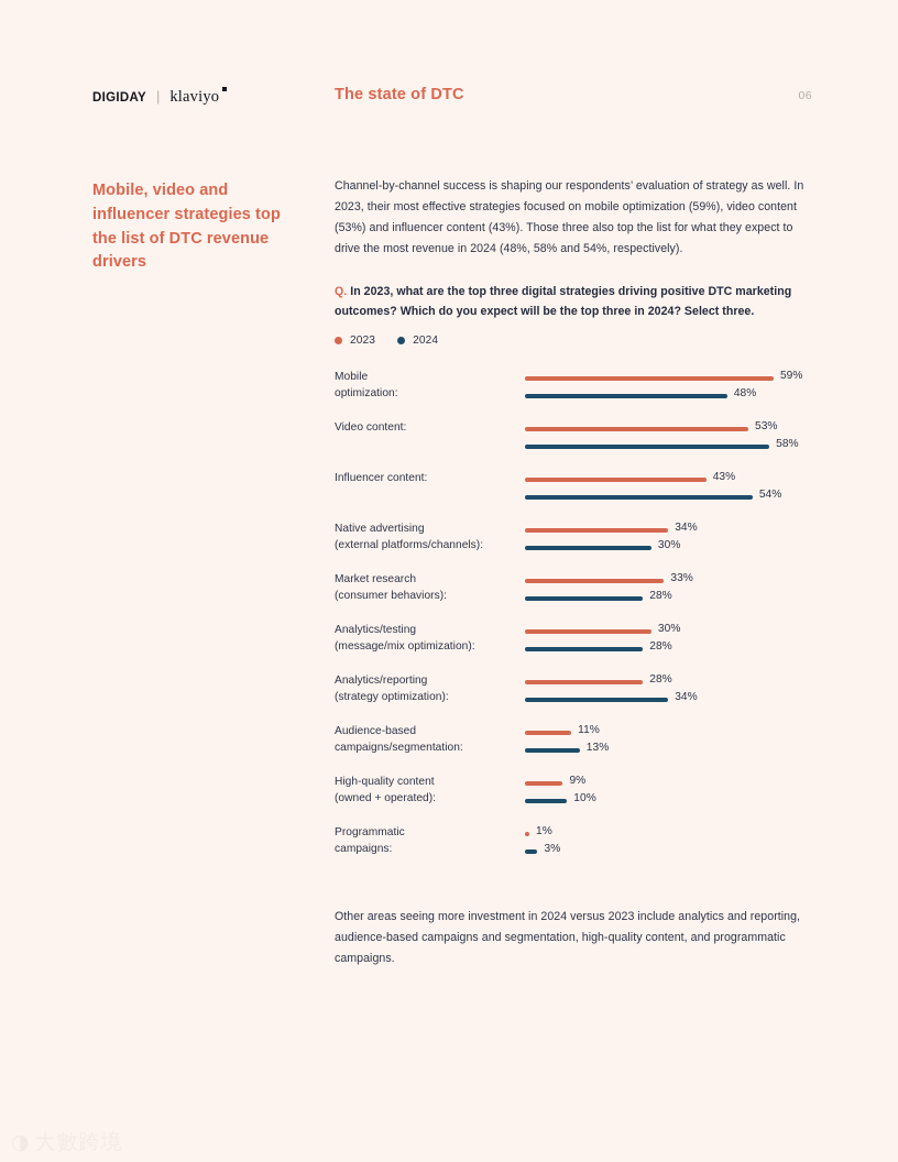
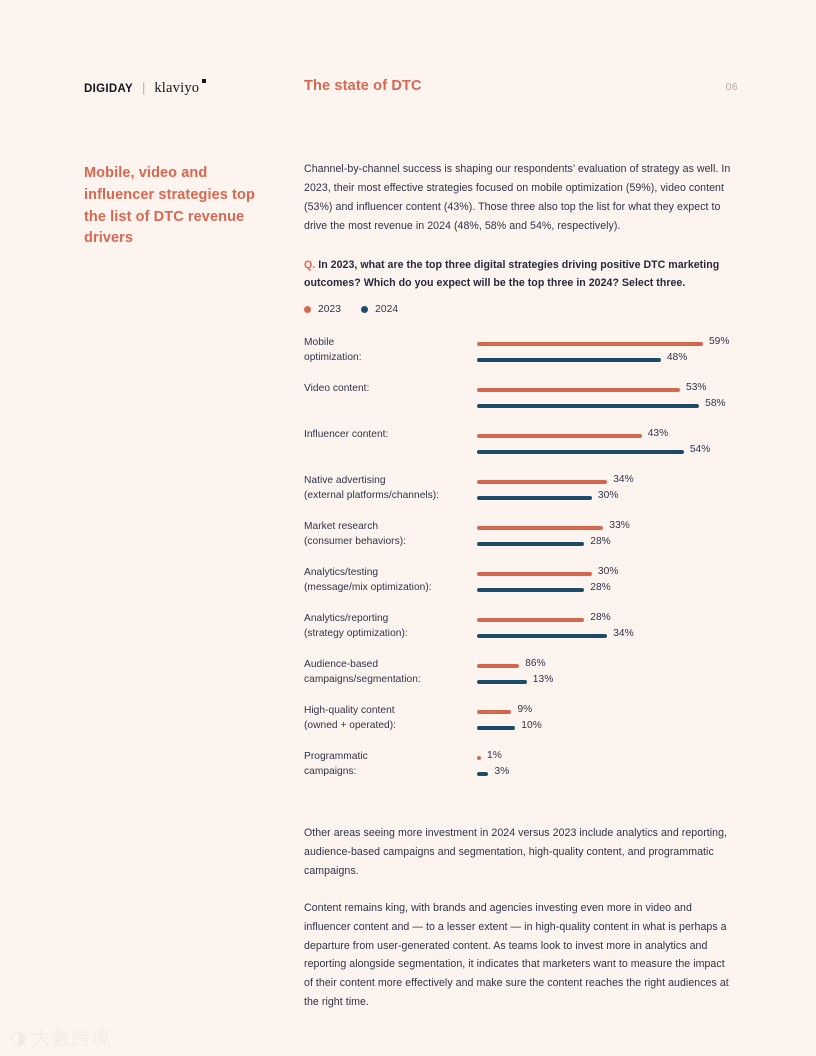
  DIGIDAY
  |
  klaviyo
  The state of DTC
  06
  Mobile, video and influencer strategies top the list of DTC revenue drivers
  Channel-by-channel success is shaping our respondents’ evaluation of strategy as well. In 2023, their most effective strategies focused on mobile optimization (59%), video content (53%) and influencer content (43%). Those three also top the list for what they expect to drive the most revenue in 2024 (48%, 58% and 54%, respectively).
  Q. In 2023, what are the top three digital strategies driving positive DTC marketing outcomes? Which do you expect will be the top three in 2024? Select three.
  2023
  2024
  Mobile
  optimization:
  59%
  48%
  Video content:
  53%
  58%
  Influencer content:
  43%
  54%
  Native advertising
  (external platforms/channels):
  34%
  30%
  Market research
  (consumer behaviors):
  33%
  28%
  Analytics/testing
  (message/mix optimization):
  30%
  28%
  Analytics/reporting
  (strategy optimization):
  28%
  34%
  Audience-based
  campaigns/segmentation:
- 11%
+ 86%
  13%
  High-quality content
  (owned + operated):
  9%
  10%
  Programmatic
  campaigns:
  1%
  3%
  Other areas seeing more investment in 2024 versus 2023 include analytics and reporting, audience-based campaigns and segmentation, high-quality content, and programmatic campaigns.
+ Content remains king, with brands and agencies investing even more in video and influencer content and — to a lesser extent — in high-quality content in what is perhaps a departure from user-generated content. As teams look to invest more in analytics and reporting alongside segmentation, it indicates that marketers want to measure the impact of their content more effectively and make sure the content reaches the right audiences at the right time.
